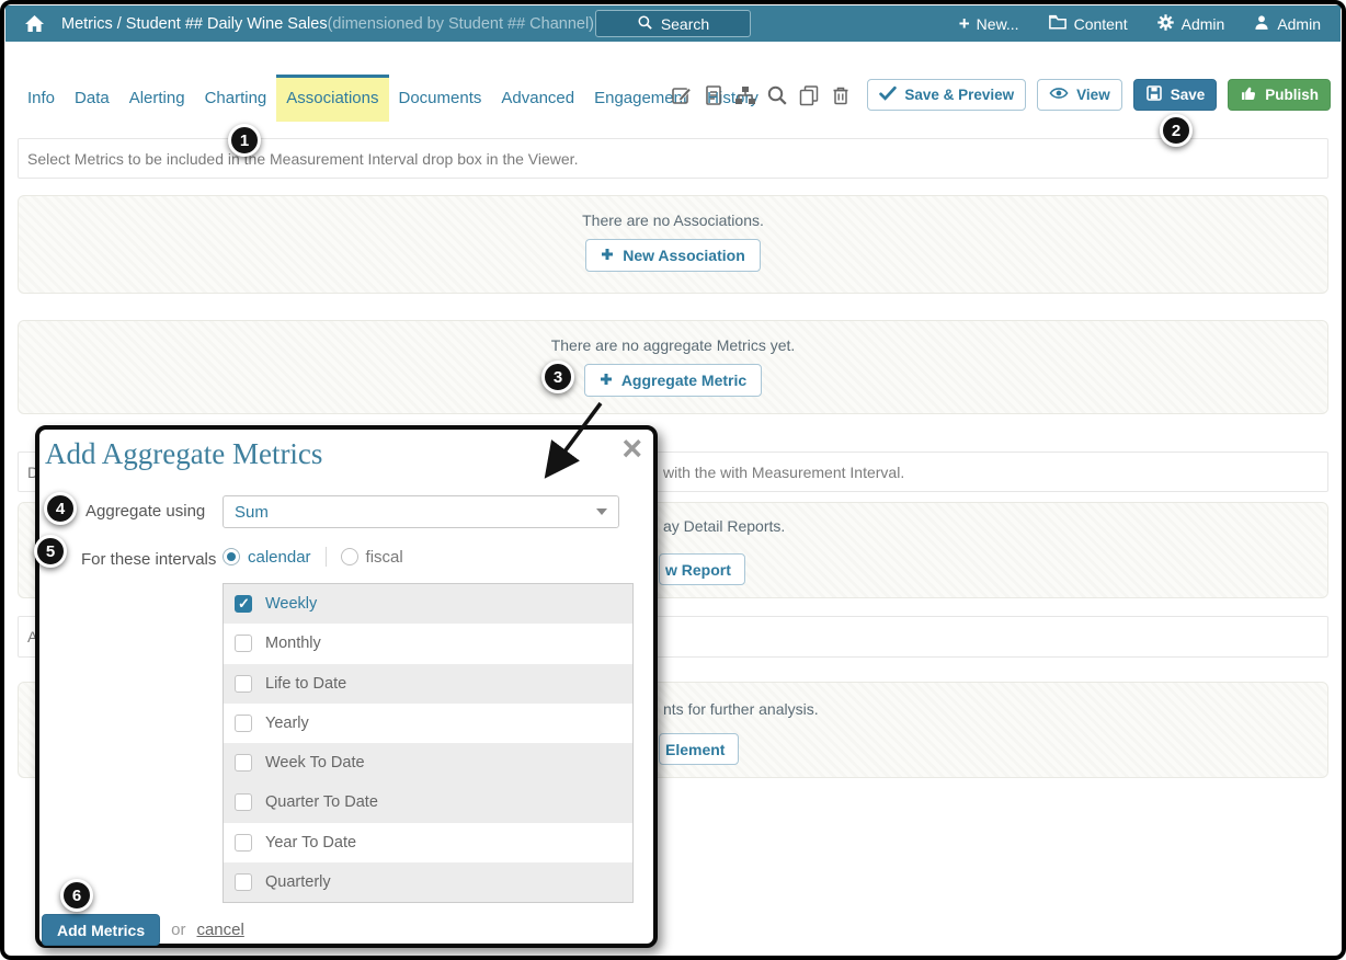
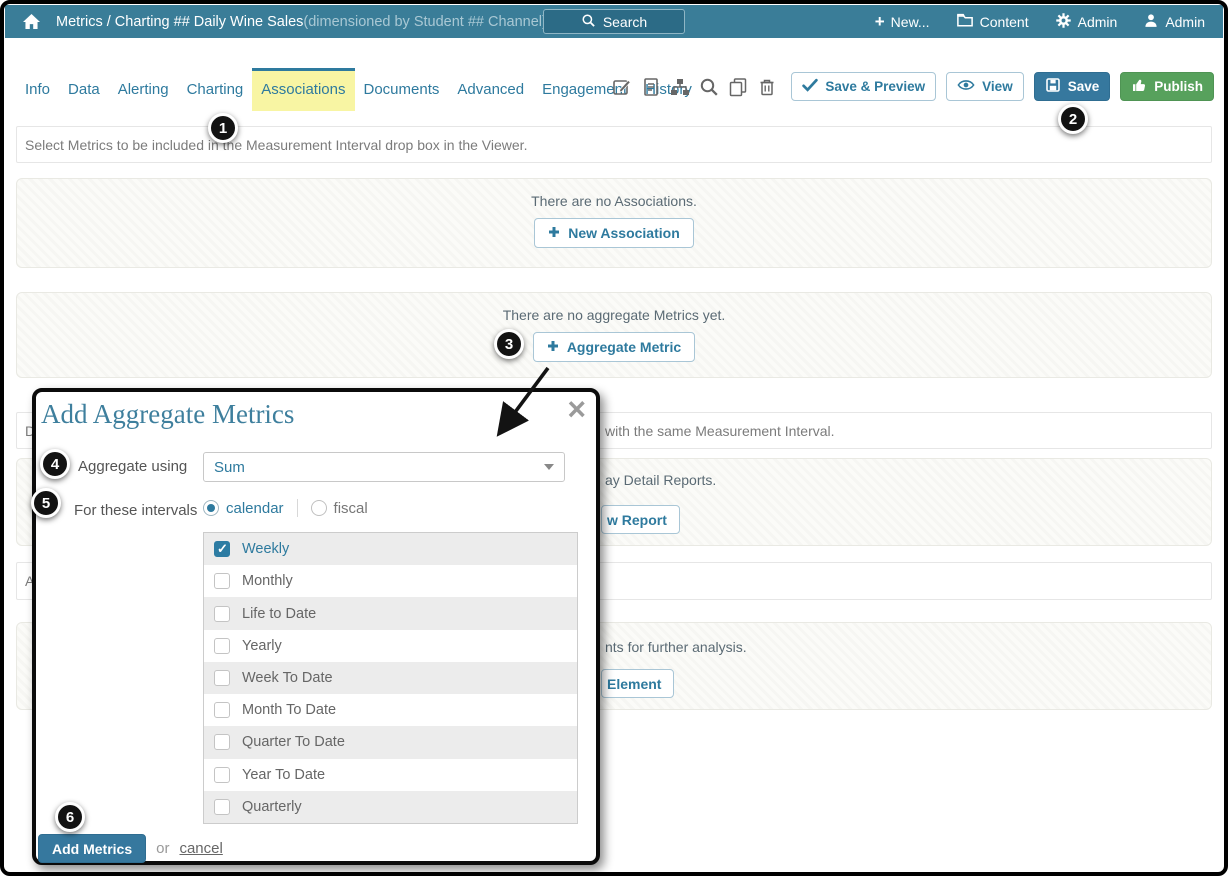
- Metrics / Student ## Daily Wine Sales(dimensioned by Student ## Channel)
+ Metrics / Charting ## Daily Wine Sales(dimensioned by Student ## Channel
  Search
  +
  New...
  Content
  Admin
  Admin
  Info
  Data
  Alerting
  Charting
  Associations
  Documents
  Advanced
  Engagement
  Save & Preview
  View
  Save
  Publish
  Select Metrics to be included in the Measurement Interval drop box in the Viewer.
  There are no Associations.
  New Association
  There are no aggregate Metrics yet.
  Aggregate Metric
  D
- with the with Measurement Interval.
+ with the same Measurement Interval.
  ay Detail Reports.
  w Report
  nts for further analysis.
  Element
  Add Aggregate Metrics
  ×
  Aggregate using
  Sum
  For these intervals
  calendar
  fiscal
  Weekly
  Monthly
  Life to Date
  Yearly
  Week To Date
+ Month To Date
  Quarter To Date
  Year To Date
  Quarterly
  Add Metrics
  or
  cancel
  1
  2
  3
  4
  5
  6
